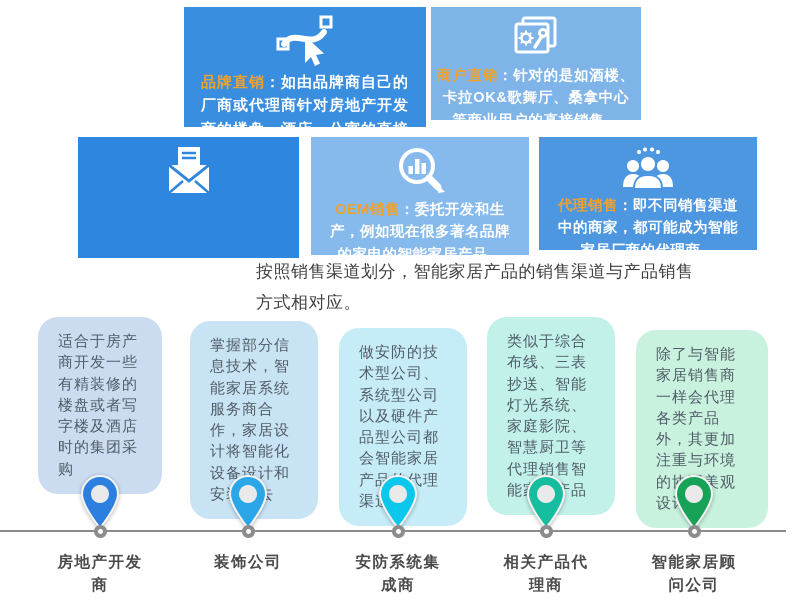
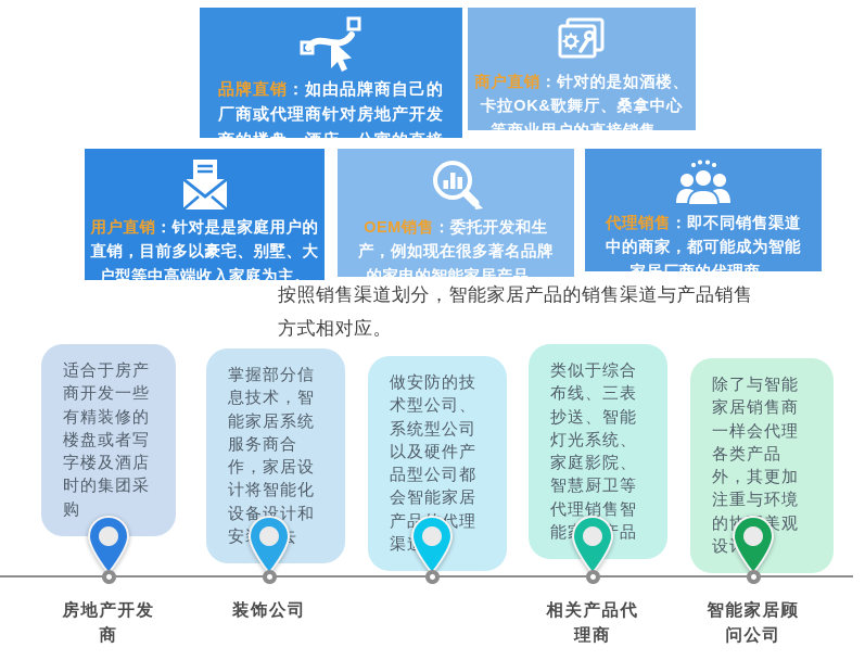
  商户直销：针对的是如酒楼、卡拉OK&歌舞厅、桑拿中心
+ 用户直销：针对是是家庭用户的直销，目前多以豪宅、别墅、大户型等中高端收入家庭为主。
  OEM销售：委托开发和生产，例如现在很多著名品牌的家电的智能家居产品。
  代理销售：即不同销售渠道中的商家，都可能成为智能
  按照销售渠道划分，智能家居产品的销售渠道与产品销售方式相对应。
  适合于房产商开发一些有精装修的楼盘或者写字楼及酒店时的集团采购
  掌握部分信息技术，智能家居系统服务商合作，家居设计将智能化设备设计和安
  做安防的技术型公司、系统型公司以及硬件产品型公司都会智能家居产品代理渠
  类似于综合布线、三表抄送、智能灯光系统、家庭影院、智慧厨卫等代理销售智能品
  除了与智能家居销售商一样会代理各类产品外，其更加注重与环境的美观设
  房地产开发
  商
  装饰公司
- 安防系统集
- 成商
  相关产品代
  理商
  智能家居顾
  问公司
